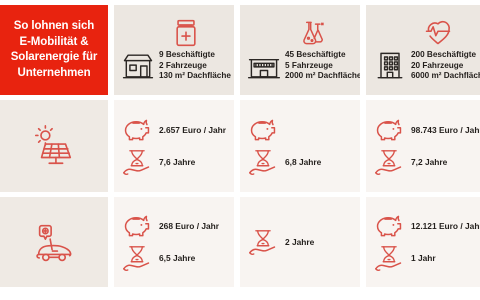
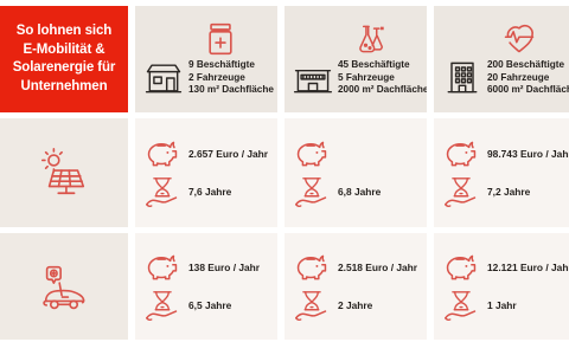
  So lohnen sich
  E-Mobilität &
  Solarenergie für
  Unternehmen
  9 Beschäftigte
  2 Fahrzeuge
  130 m² Dachfläche
  45 Beschäftigte
  5 Fahrzeuge
  2000 m² Dachfläche
  200 Beschäftigte
  20 Fahrzeuge
  6000 m² Dachfläc
  2.657 Euro / Jahr
  7,6 Jahre
  6,8 Jahre
  98.743 Euro / Jah
  7,2 Jahre
- 268 Euro / Jahr
+ 138 Euro / Jahr
  6,5 Jahre
+ 2.518 Euro / Jahr
  2 Jahre
  12.121 Euro / Jah
  1 Jahr
